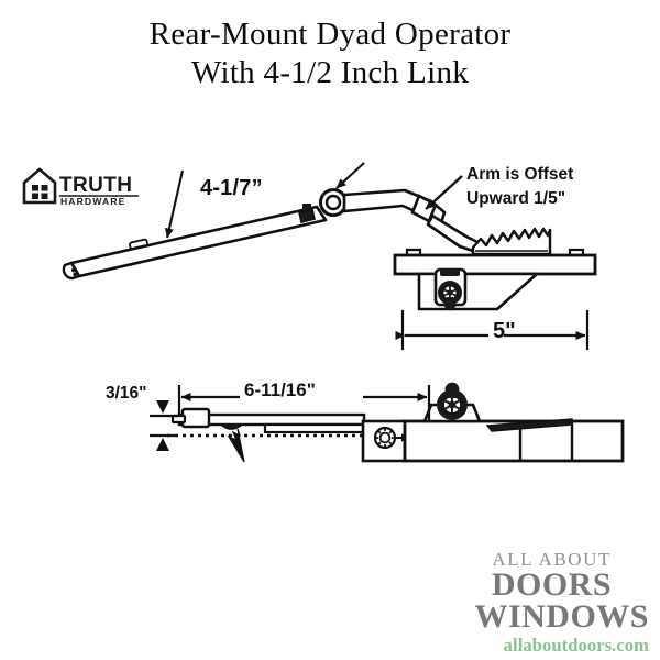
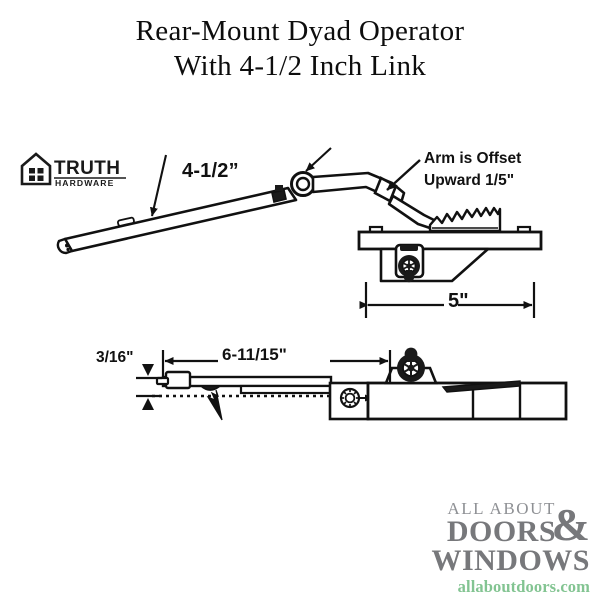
  Rear-Mount Dyad Operator
  With 4-1/2 Inch Link
  TRUTH
  HARDWARE
- 4-1/7”
+ 4-1/2”
  Arm is Offset
  Upward 1/5"
  5"
  3/16"
- 6-11/16"
+ 6-11/15"
+ &
  ALL ABOUT
  DOORS
  WINDOWS
  allaboutdoors.com
